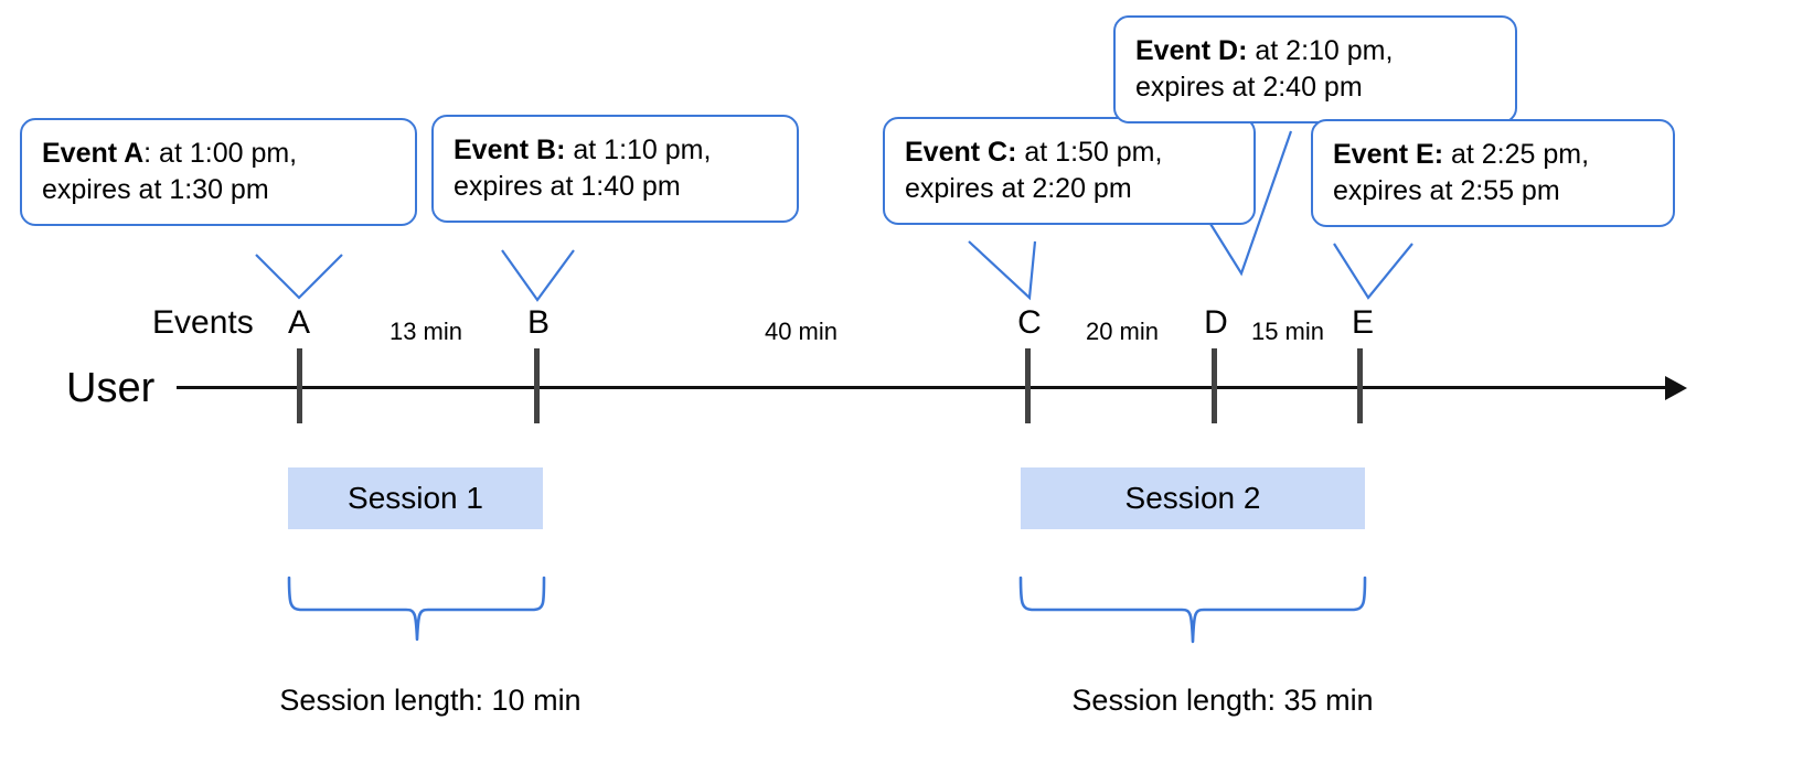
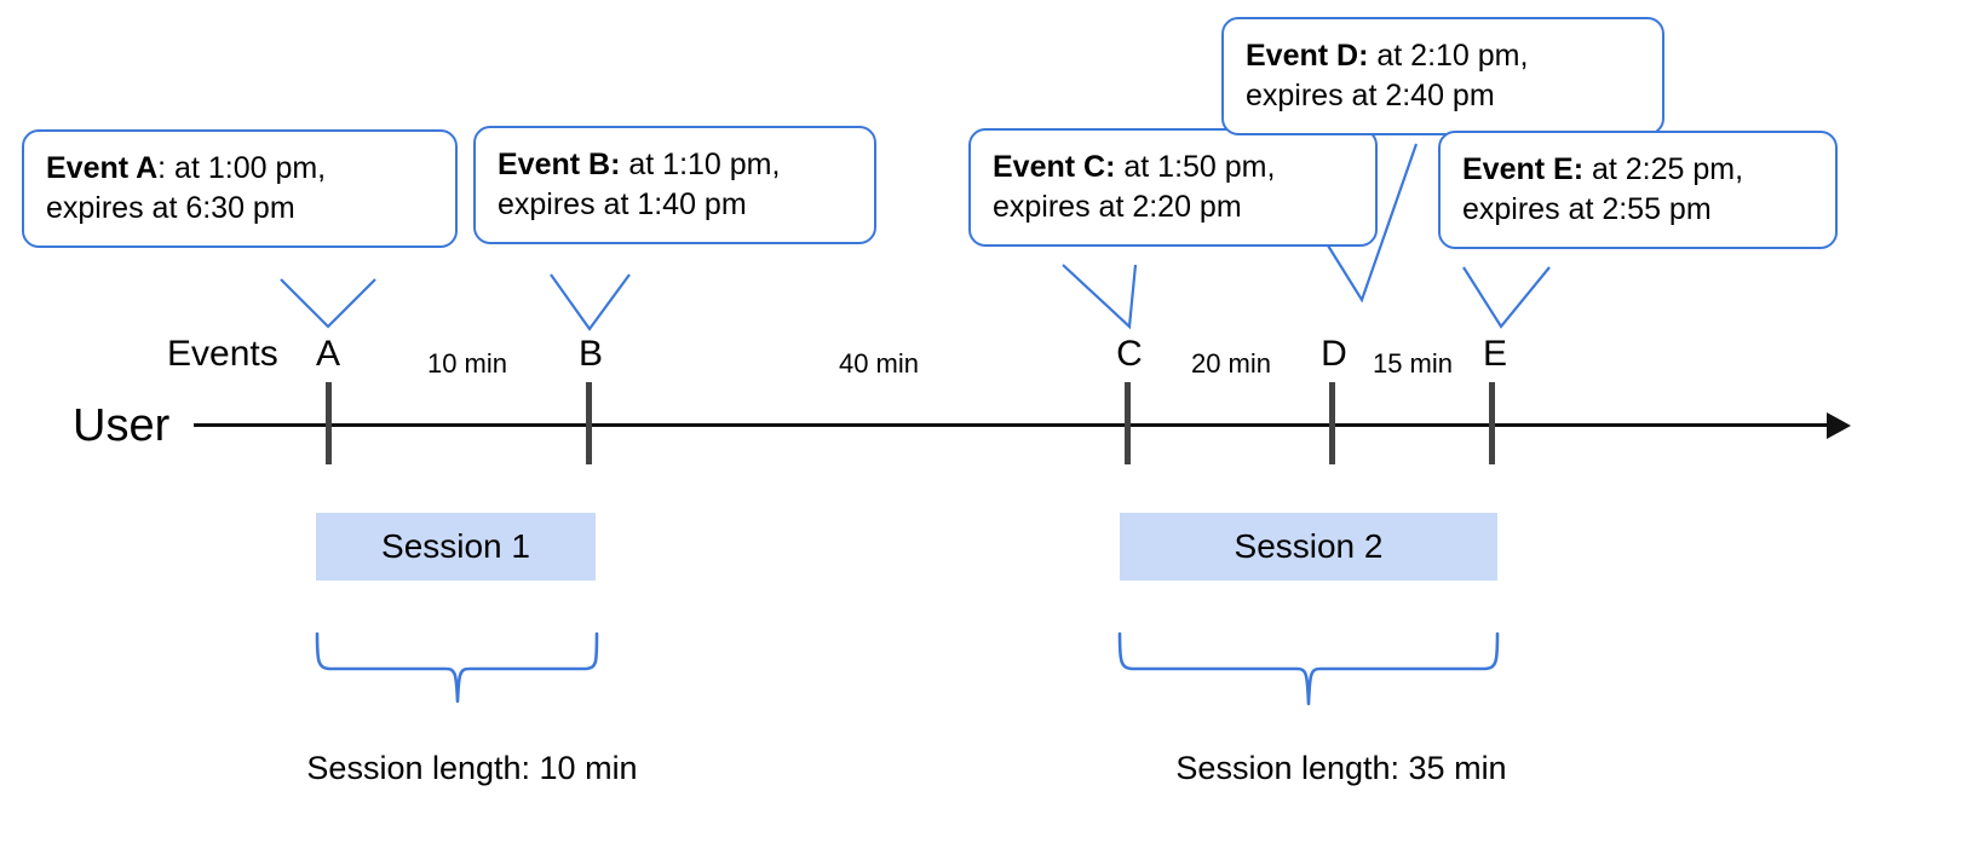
  Event A: at 1:00 pm,
- expires at 1:30 pm
+ expires at 6:30 pm
  Event B: at 1:10 pm,
  expires at 1:40 pm
  Event C: at 1:50 pm,
  expires at 2:20 pm
  Event D: at 2:10 pm,
  expires at 2:40 pm
  Event E: at 2:25 pm,
  expires at 2:55 pm
  User
  Events
  A
  B
  C
  D
  E
- 13 min
+ 10 min
  40 min
  20 min
  15 min
  Session 1
  Session 2
  Session length: 10 min
  Session length: 35 min
